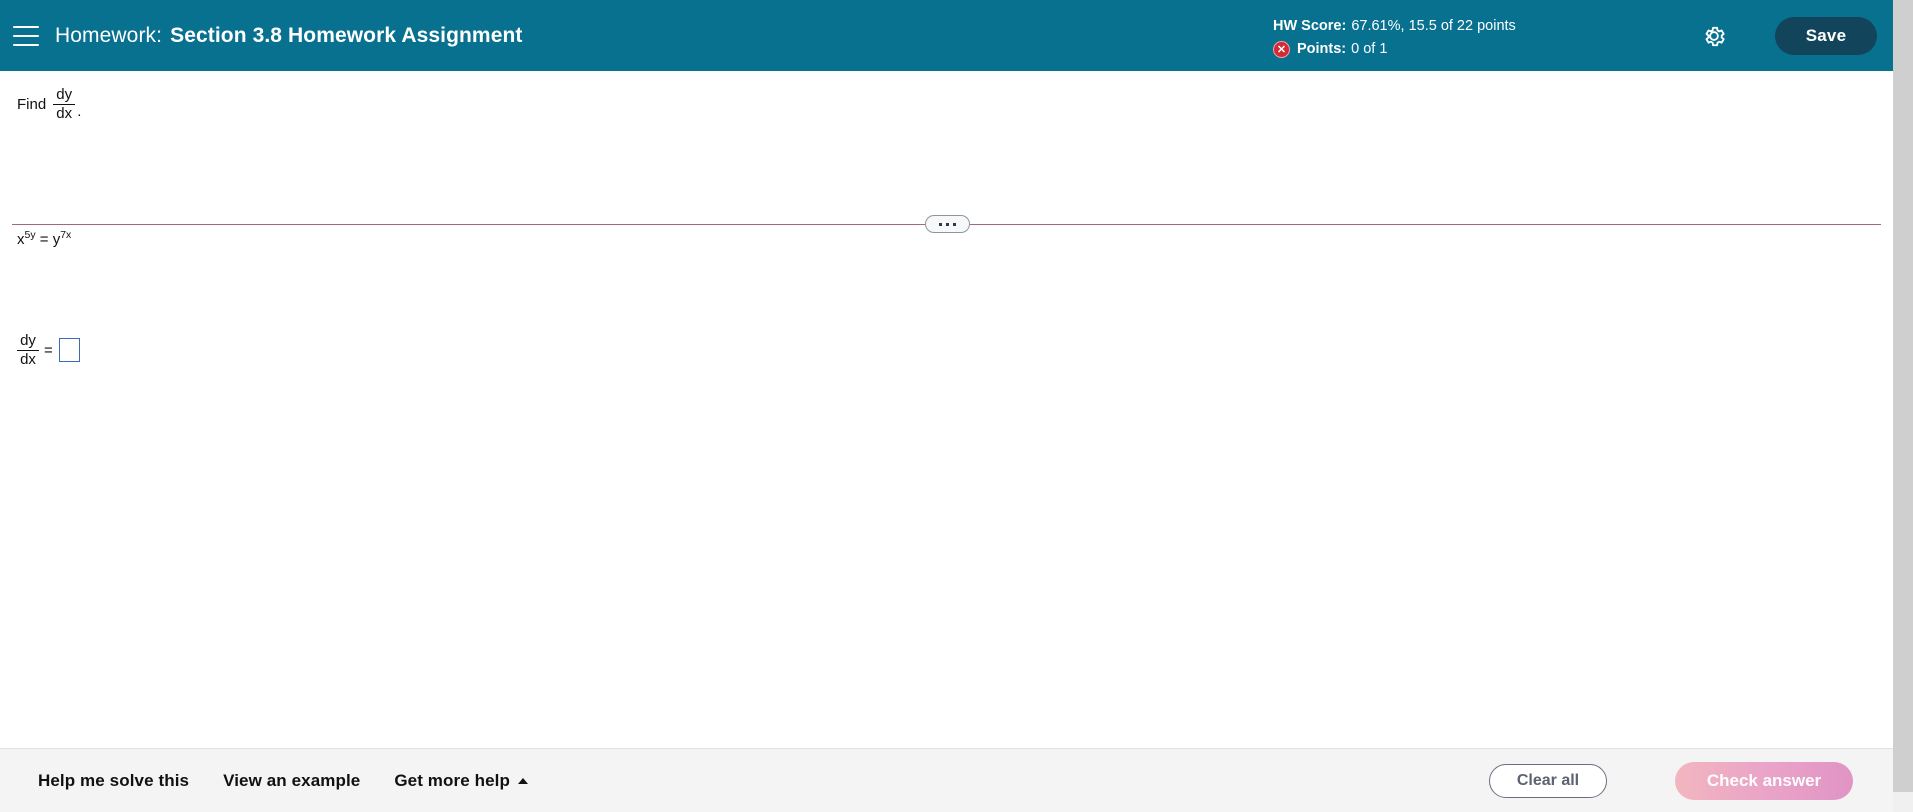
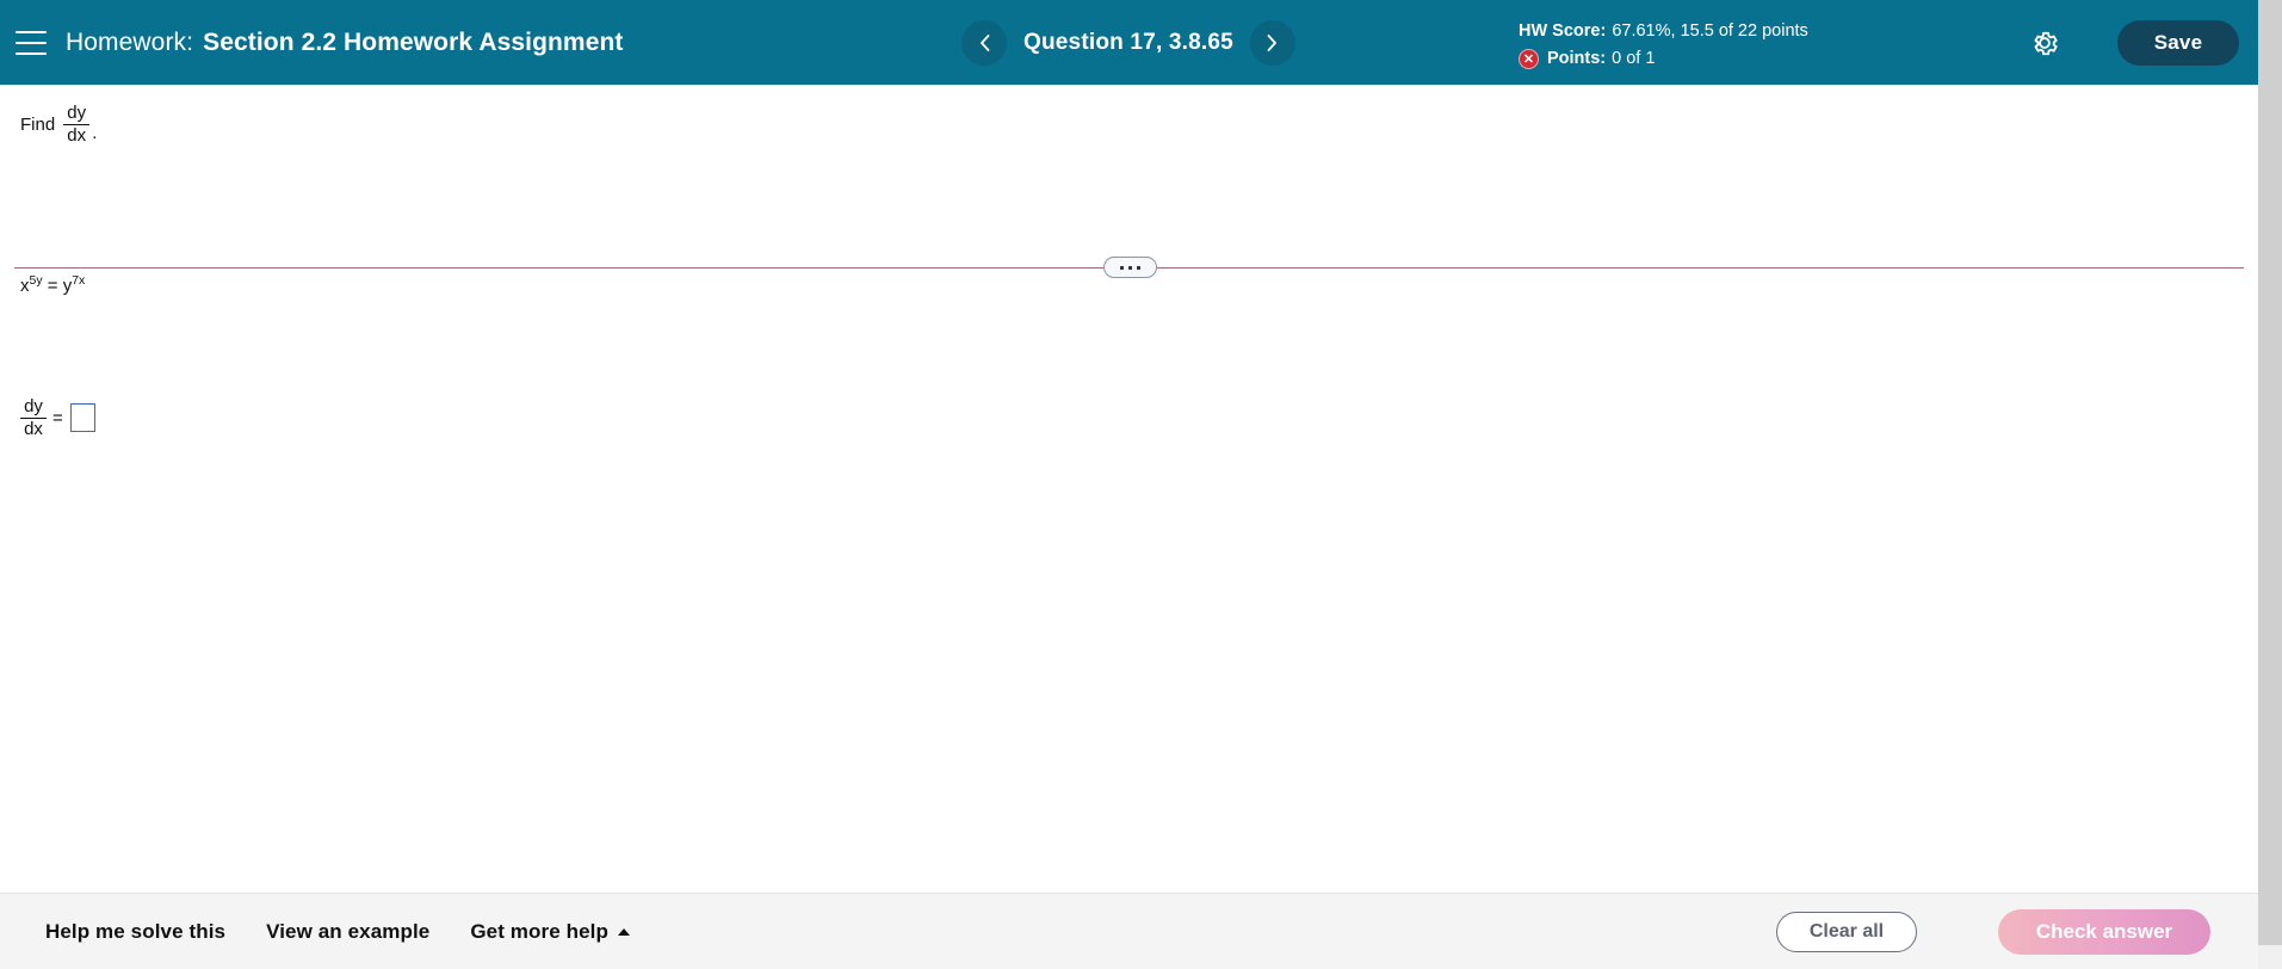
  Homework:
- Section 3.8 Homework Assignment
+ Section 2.2 Homework Assignment
+ Question 17, 3.8.65
  HW Score:
  67.61%, 15.5 of 22 points
  ✕
  Points:
  0 of 1
  Save
  Find
  dy
  dx
  .
  x5y = y7x
  dy
  dx
  =
  Help me solve this
  View an example
  Get more help
  Clear all
  Check answer
